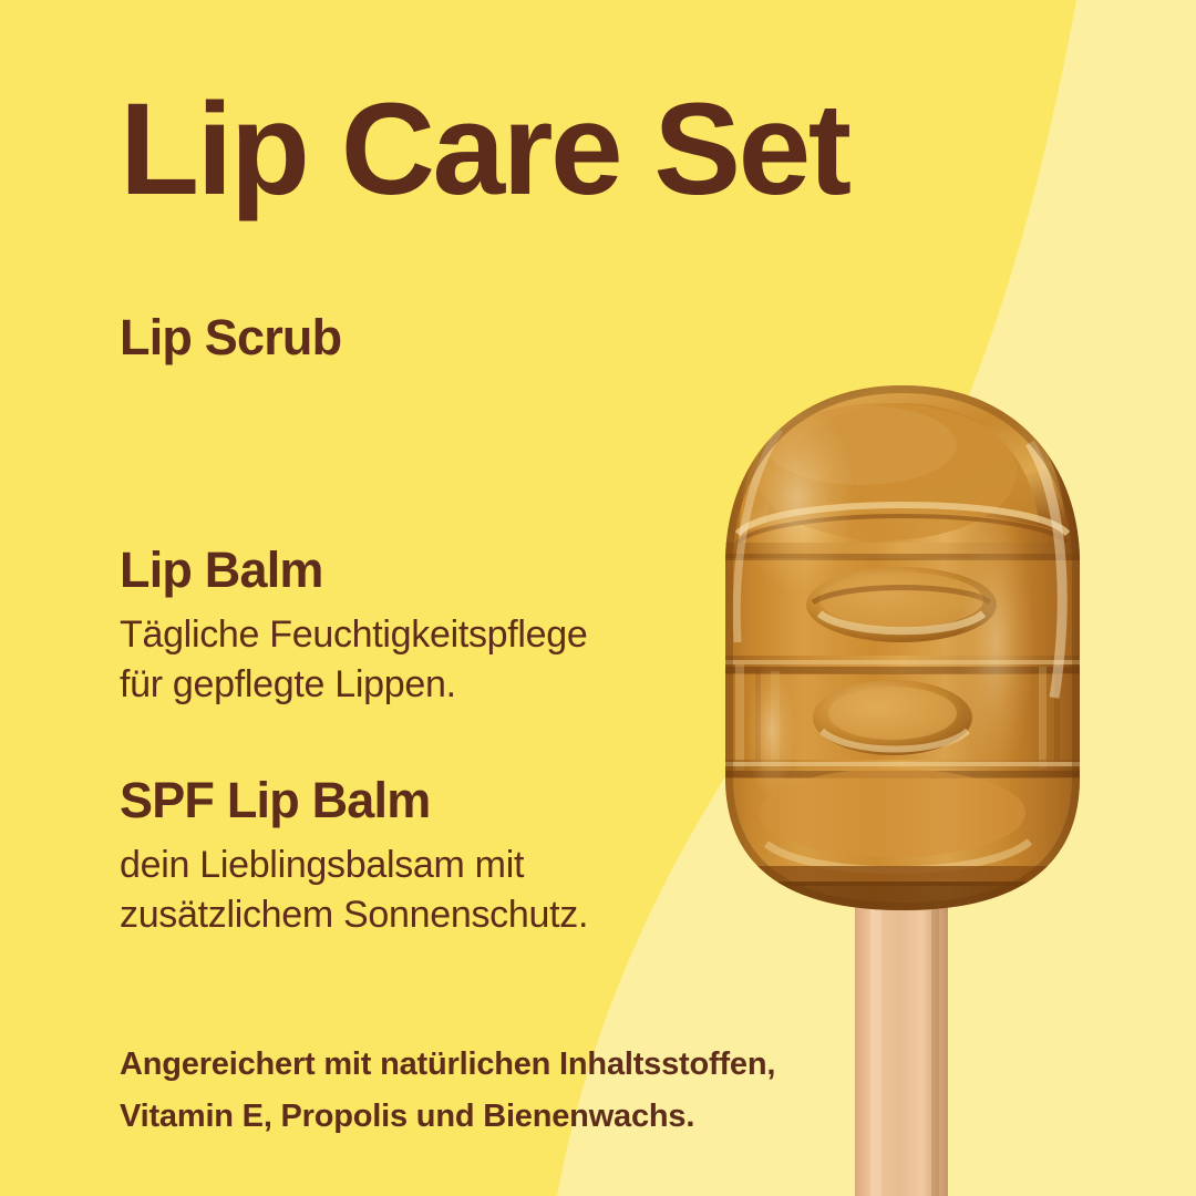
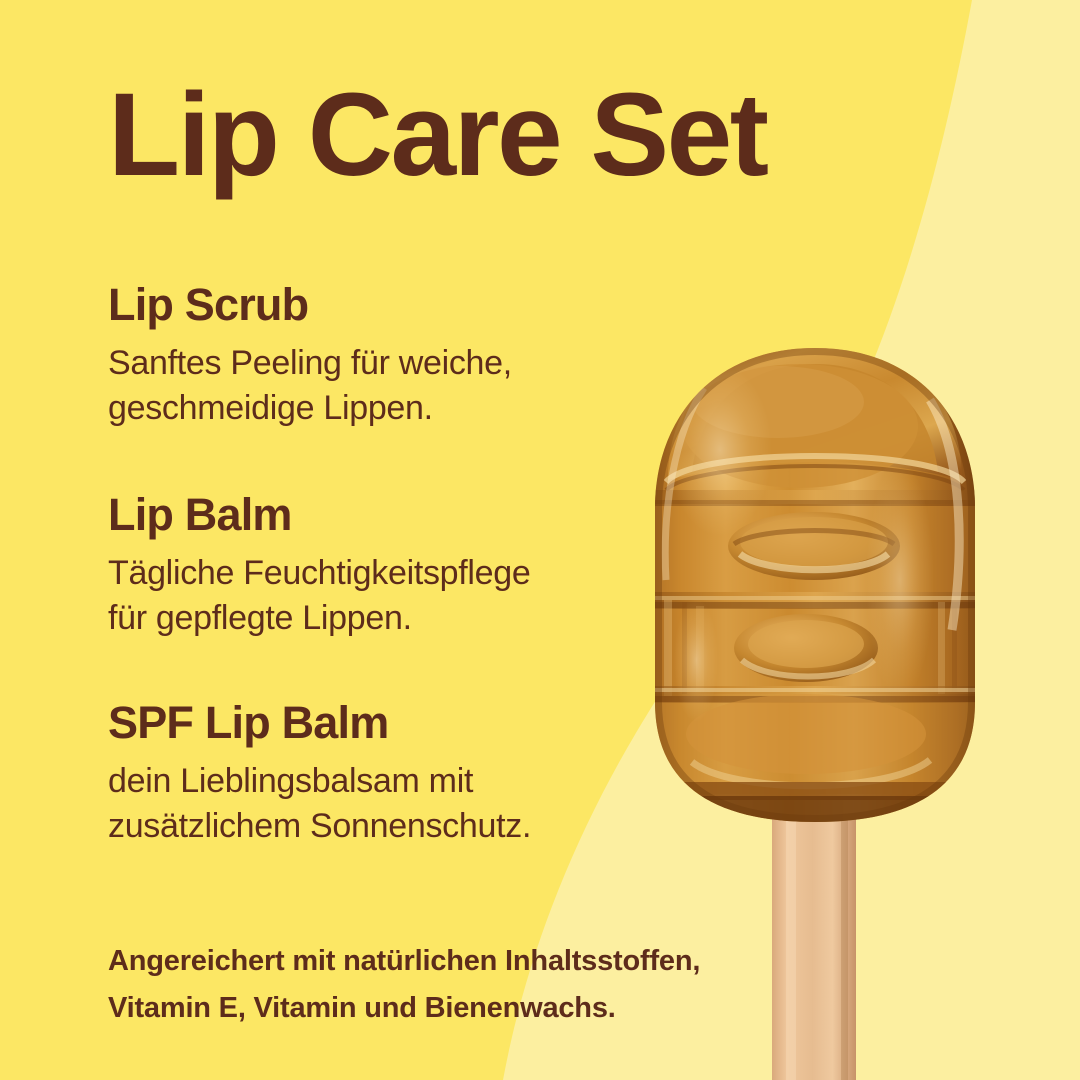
  Lip Care Set
  Lip Scrub
+ Sanftes Peeling für weiche,
+ geschmeidige Lippen.
  Lip Balm
  Tägliche Feuchtigkeitspflege
  für gepflegte Lippen.
  SPF Lip Balm
  dein Lieblingsbalsam mit
  zusätzlichem Sonnenschutz.
  Angereichert mit natürlichen Inhaltsstoffen,
- Vitamin E, Propolis und Bienenwachs.
+ Vitamin E, Vitamin und Bienenwachs.
